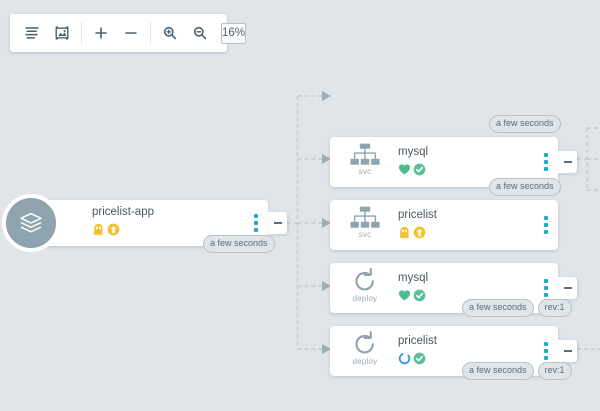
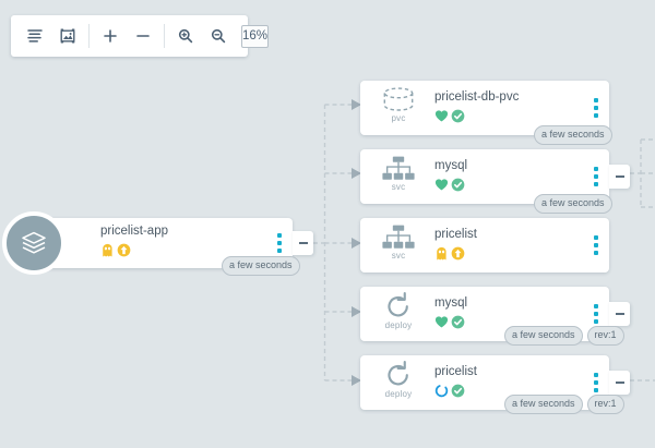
  16%
  pricelist-app
  a few seconds
+ pvc
+ pricelist-db-pvc
  a few seconds
  svc
  mysql
  a few seconds
  svc
  pricelist
  deploy
  mysql
  a few seconds
  rev:1
  deploy
  pricelist
  a few seconds
  rev:1
